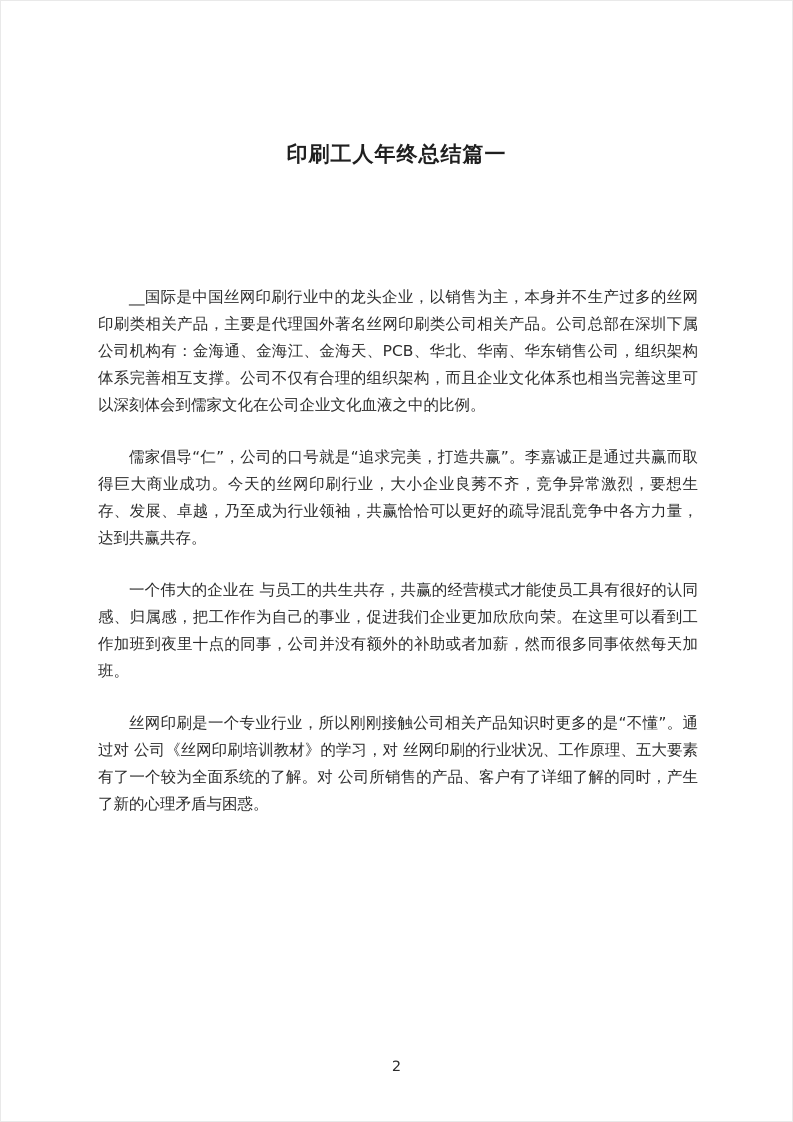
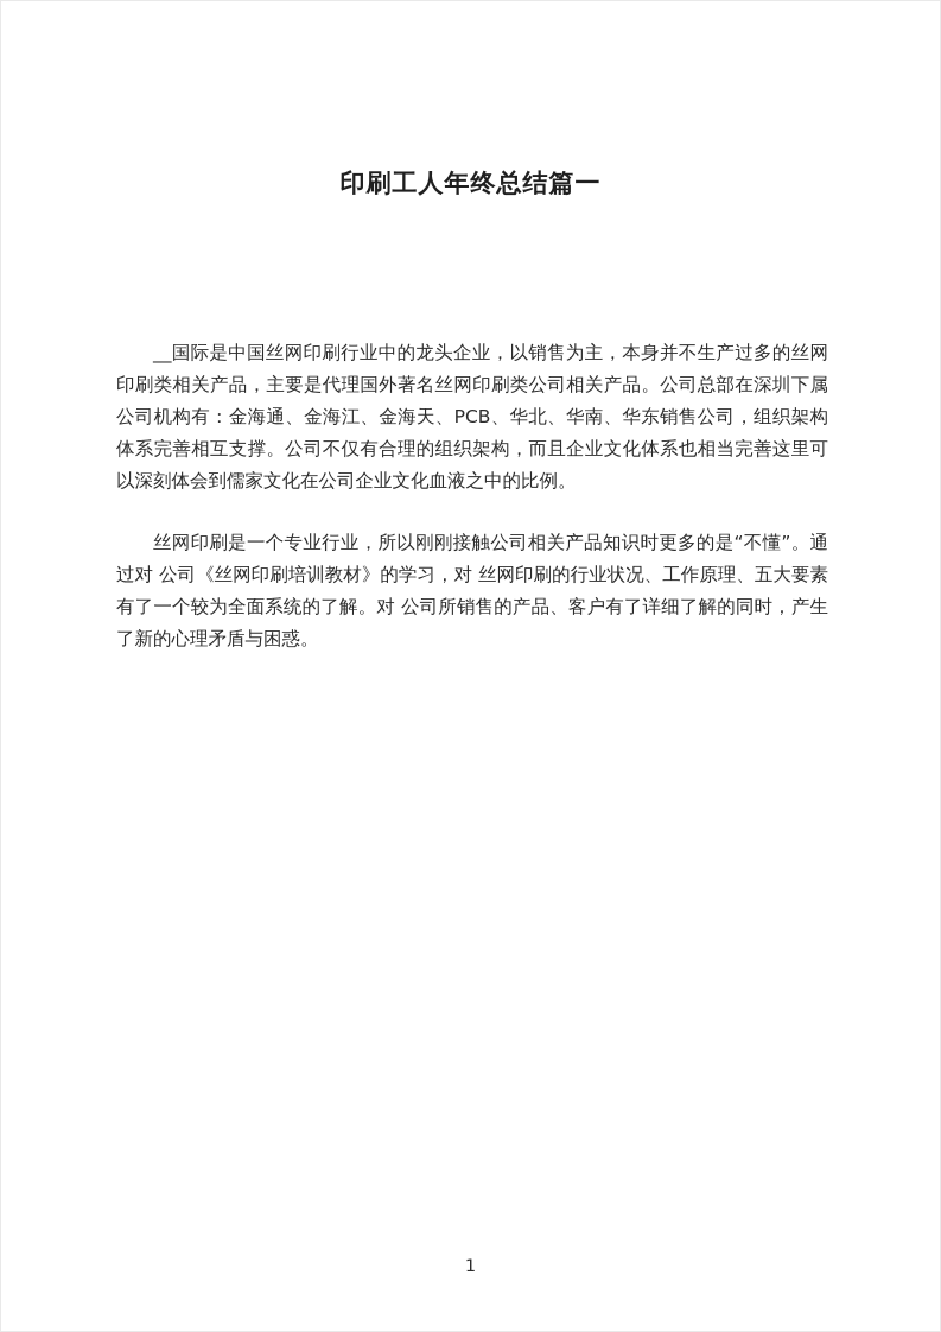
  印刷工人年终总结篇一
  __国际是中国丝网印刷行业中的龙头企业，以销售为主，本身并不生产过多的丝网印刷类相关产品，主要是代理国外著名丝网印刷类公司相关产品。公司总部在深圳下属公司机构有：金海通、金海江、金海天、PCB、华北、华南、华东销售公司，组织架构体系完善相互支撑。公司不仅有合理的组织架构，而且企业文化体系也相当完善这里可以深刻体会到儒家文化在公司企业文化血液之中的比例。
- 儒家倡导“仁”，公司的口号就是“追求完美，打造共赢”。李嘉诚正是通过共赢而取得巨大商业成功。今天的丝网印刷行业，大小企业良莠不齐，竞争异常激烈，要想生存、发展、卓越，乃至成为行业领袖，共赢恰恰可以更好的疏导混乱竞争中各方力量，达到共赢共存。
- 一个伟大的企业在 与员工的共生共存，共赢的经营模式才能使员工具有很好的认同感、归属感，把工作作为自己的事业，促进我们企业更加欣欣向荣。在这里可以看到工作加班到夜里十点的同事，公司并没有额外的补助或者加薪，然而很多同事依然每天加班。
  丝网印刷是一个专业行业，所以刚刚接触公司相关产品知识时更多的是“不懂”。通过对 公司《丝网印刷培训教材》的学习，对 丝网印刷的行业状况、工作原理、五大要素有了一个较为全面系统的了解。对 公司所销售的产品、客户有了详细了解的同时，产生了新的心理矛盾与困惑。
- 2
+ 1
